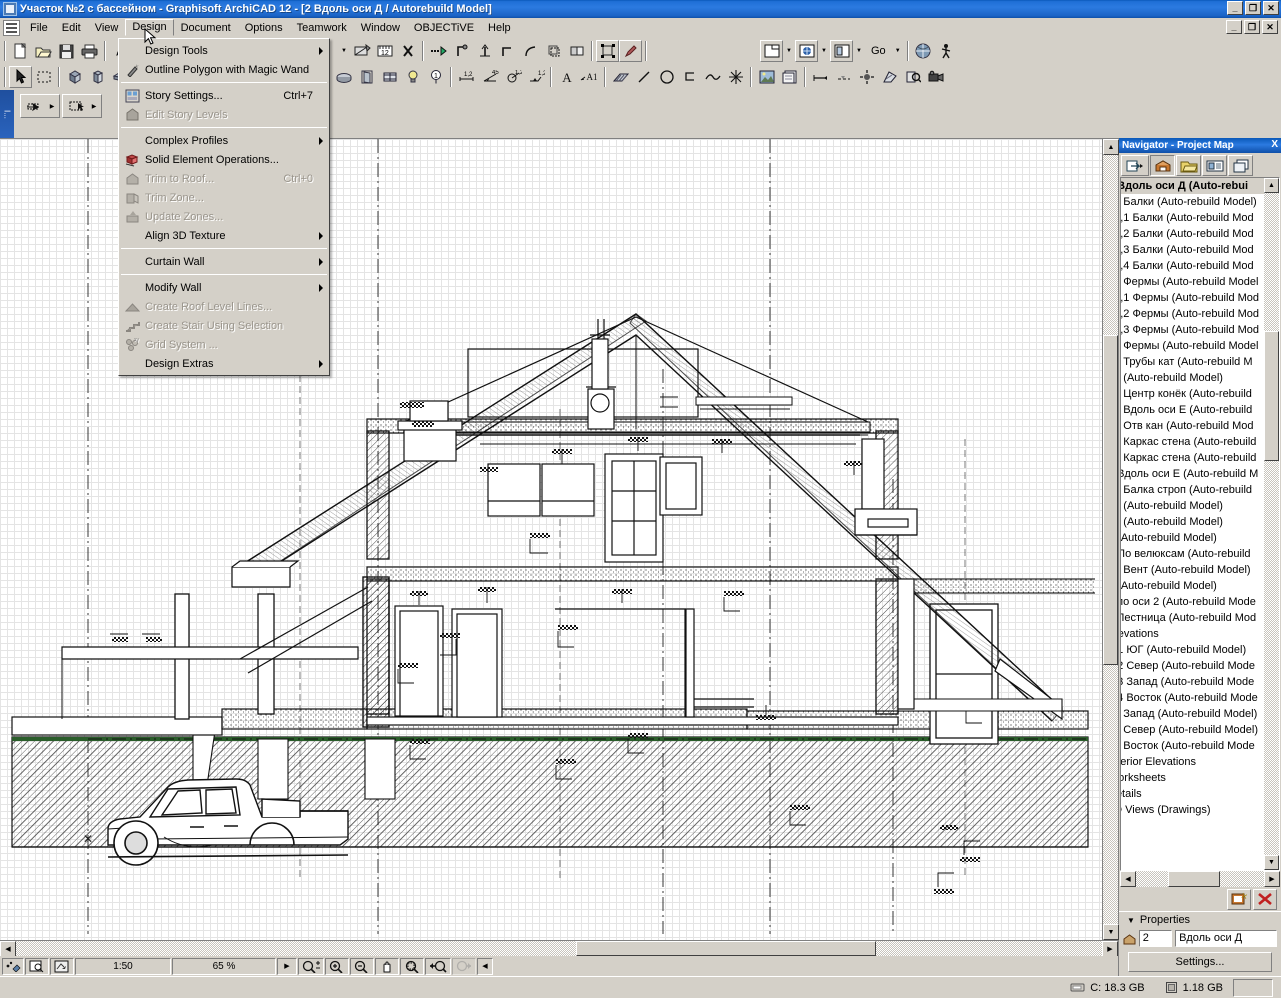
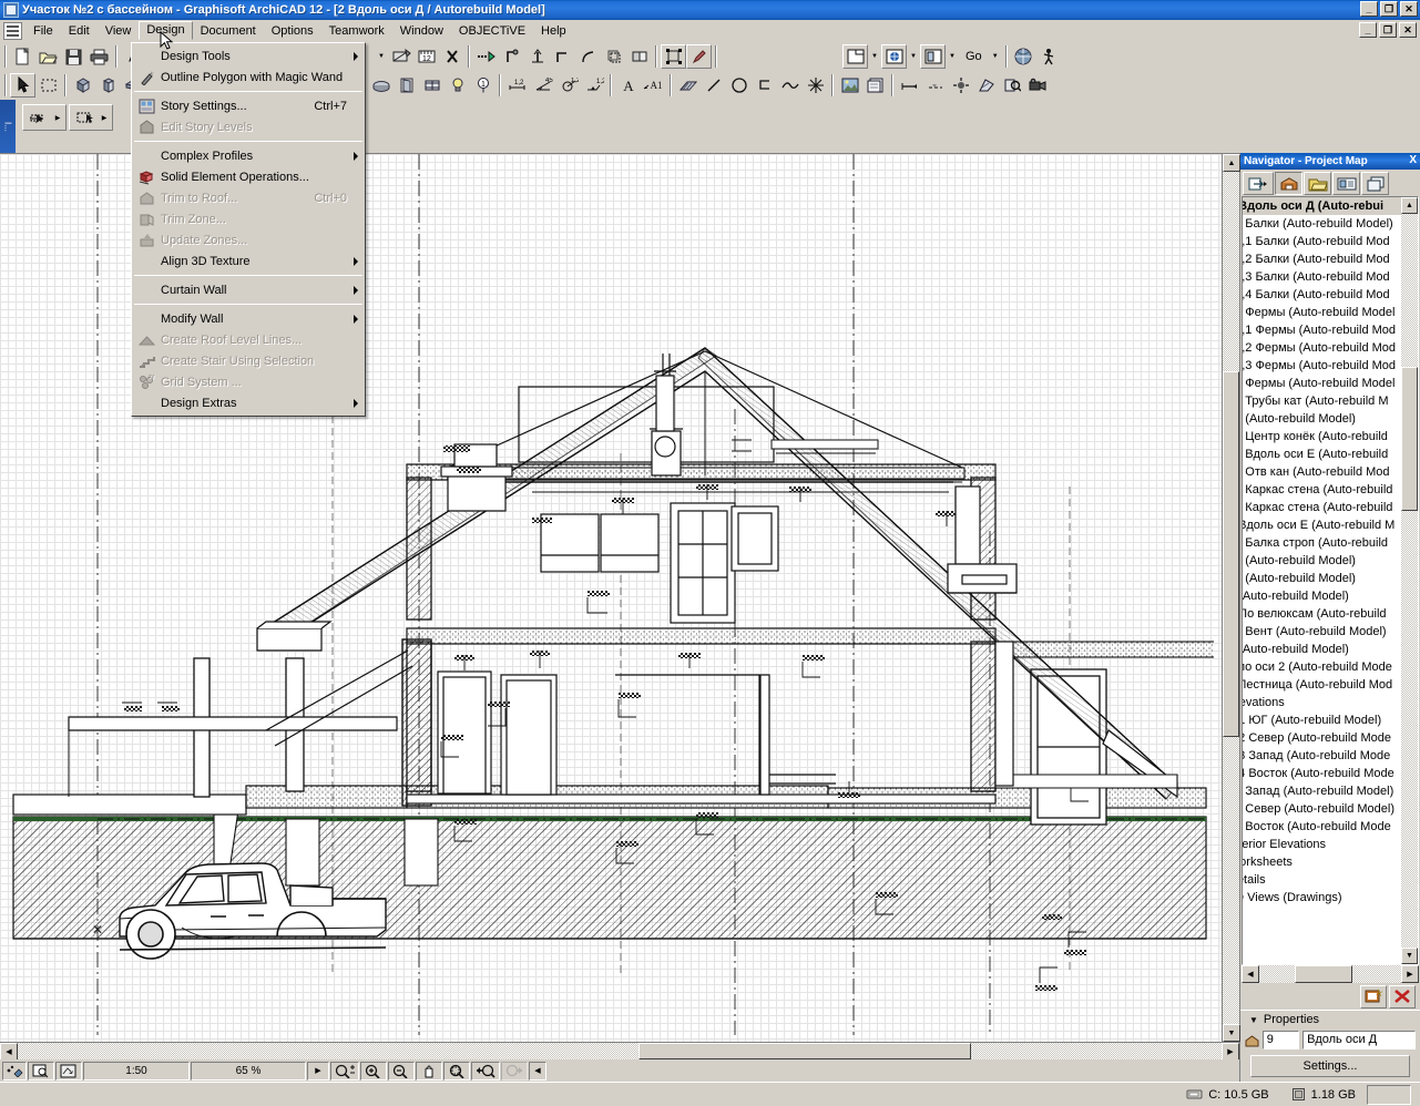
  Участок №2 с бассейном - Graphisoft ArchiCAD 12 - [2 Вдоль оси Д / Autorebuild Model]
  _
  ❐
  ✕
  File
  Edit
  View
  Design
  Document
  Options
  Teamwork
  Window
  OBJECTiVE
  Help
  _
  ❐
  ✕
  Go
  A
  A1
  ✕
  1:50
  65 %
  Navigator - Project Map
  X
  Вдоль оси Д (Auto-rebui
  Балки (Auto-rebuild Model)
  ,1 Балки (Auto-rebuild Mod
  ,2 Балки (Auto-rebuild Mod
  ,3 Балки (Auto-rebuild Mod
  ,4 Балки (Auto-rebuild Mod
  Фермы (Auto-rebuild Model
  ,1 Фермы (Auto-rebuild Mod
  ,2 Фермы (Auto-rebuild Mod
  ,3 Фермы (Auto-rebuild Mod
  Фермы (Auto-rebuild Model
  Трубы кат (Auto-rebuild M
  (Auto-rebuild Model)
  Центр конёк (Auto-rebuild
  Вдоль оси Е (Auto-rebuild
  Отв кан (Auto-rebuild Mod
  Каркас стена (Auto-rebuild
  Каркас стена (Auto-rebuild
  Вдоль оси Е (Auto-rebuild M
  Балка строп (Auto-rebuild
  (Auto-rebuild Model)
  (Auto-rebuild Model)
  Auto-rebuild Model)
  По велюксам (Auto-rebuild
  Вент (Auto-rebuild Model)
  Auto-rebuild Model)
  по оси 2 (Auto-rebuild Mode
  Лестница (Auto-rebuild Mod
  evations
  1 ЮГ (Auto-rebuild Model)
  2 Север (Auto-rebuild Mode
  3 Запад (Auto-rebuild Mode
  4 Восток (Auto-rebuild Mode
  Запад (Auto-rebuild Model)
  Север (Auto-rebuild Model)
  Восток (Auto-rebuild Mode
  erior Elevations
  orksheets
  tails
  Views (Drawings)
  ▼
  Properties
- 2
+ 9
  Вдоль оси Д
  Settings...
- C: 18.3 GB
+ C: 10.5 GB
  1.18 GB
  Design Tools
  Outline Polygon with Magic Wand
  Story Settings...
  Ctrl+7
  Edit Story Levels
  Complex Profiles
  Solid Element Operations...
  Trim to Roof...
  Ctrl+0
  Trim Zone...
  Update Zones...
  Align 3D Texture
  Curtain Wall
  Modify Wall
  Create Roof Level Lines...
  Create Stair Using Selection
  Grid System ...
  Design Extras
